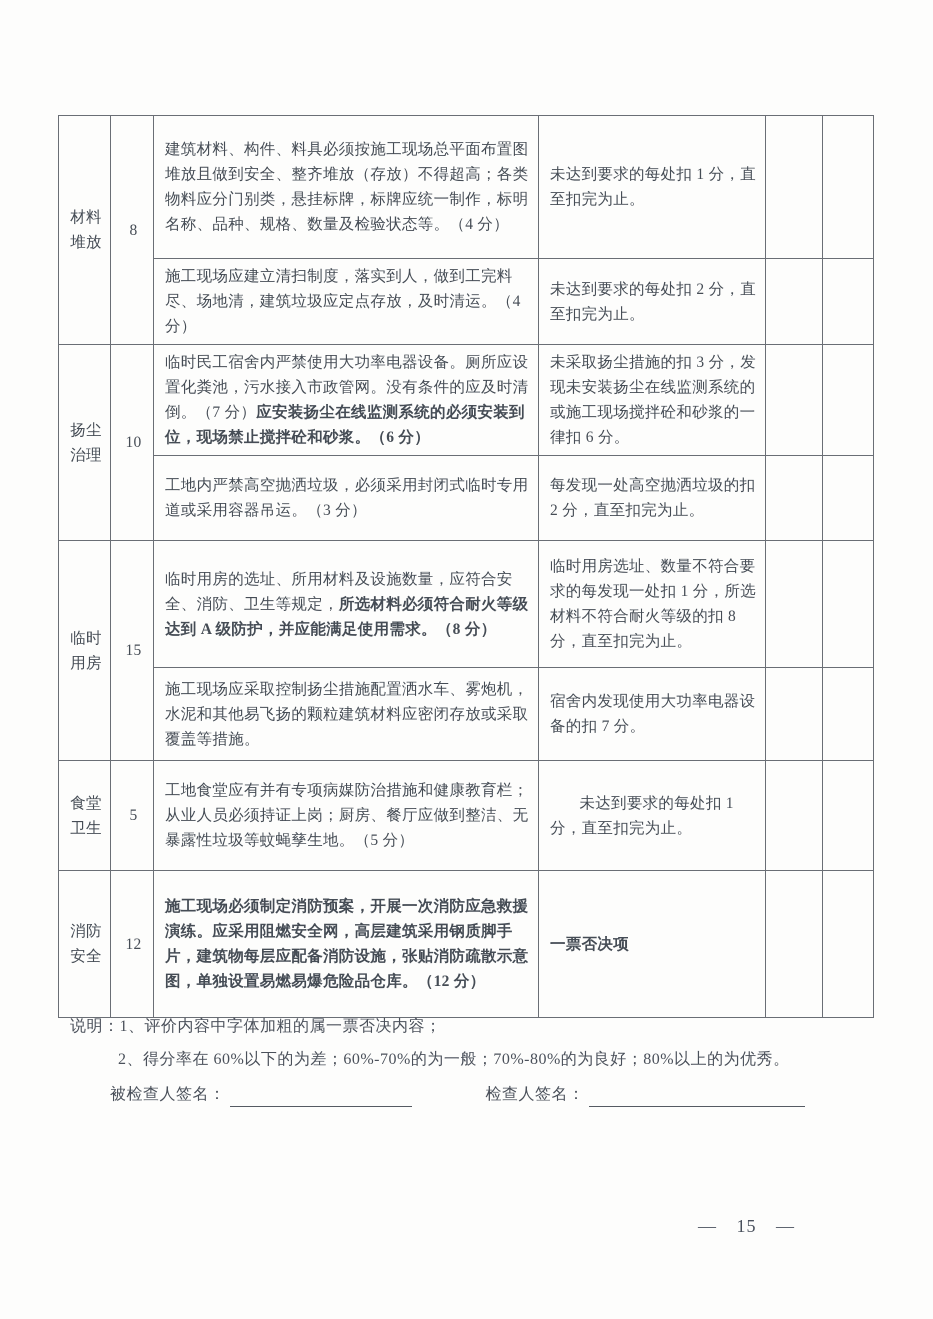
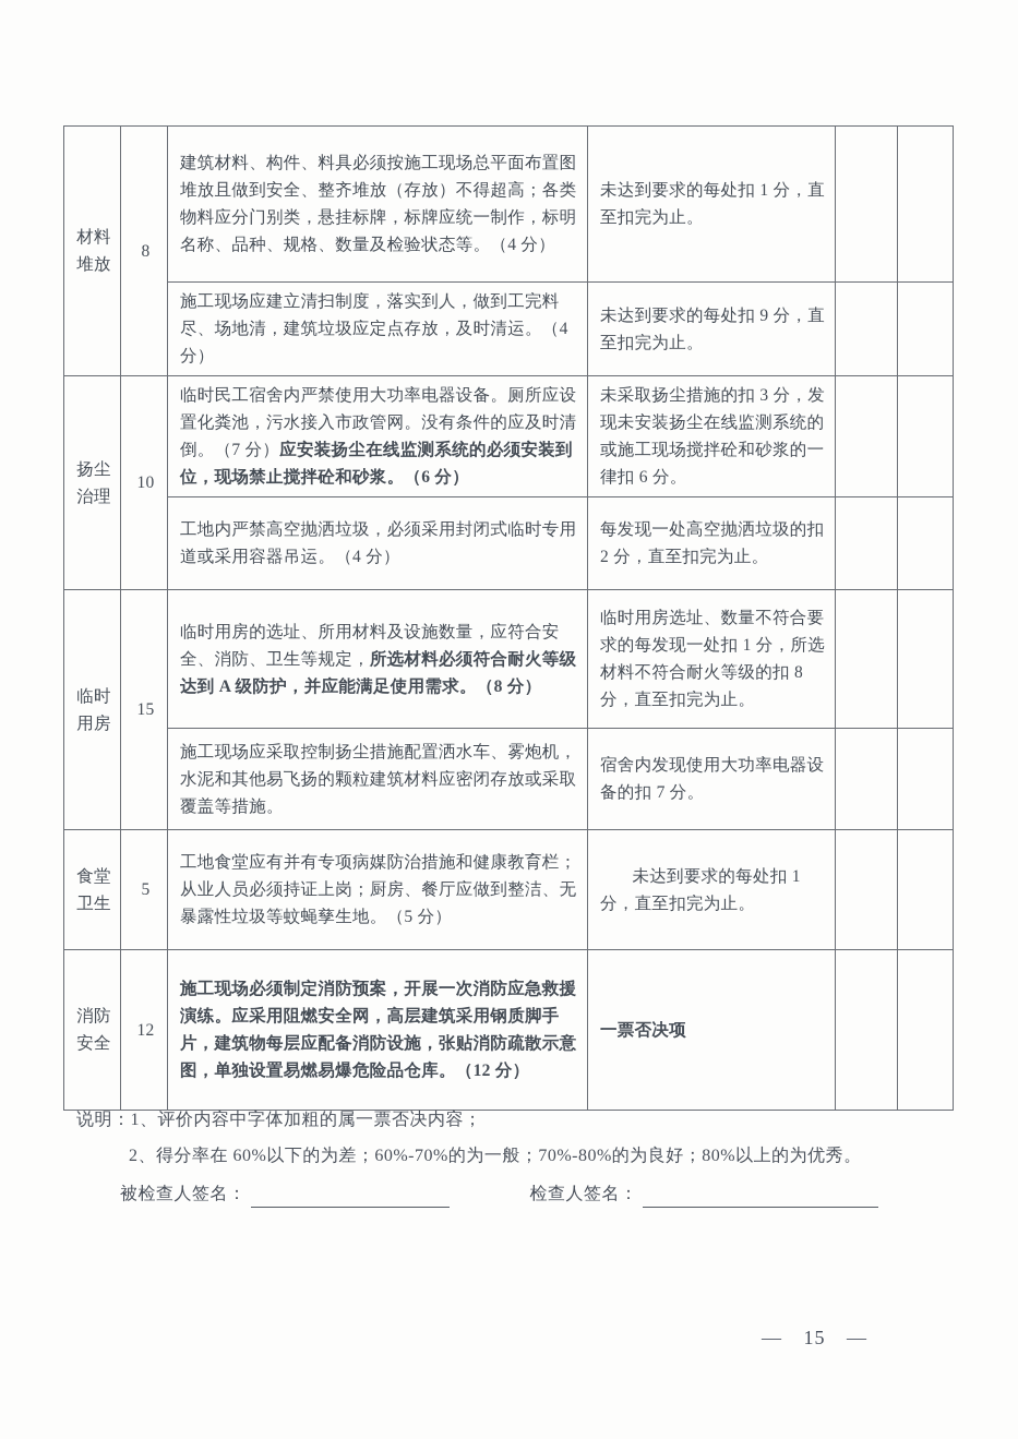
  材料堆放	8	建筑材料、构件、料具必须按施工现场总平面布置图堆放且做到安全、整齐堆放（存放）不得超高；各类物料应分门别类，悬挂标牌，标牌应统一制作，标明名称、品种、规格、数量及检验状态等。（4 分）	未达到要求的每处扣 1 分，直至扣完为止。
- 施工现场应建立清扫制度，落实到人，做到工完料尽、场地清，建筑垃圾应定点存放，及时清运。（4 分）	未达到要求的每处扣 2 分，直至扣完为止。
+ 施工现场应建立清扫制度，落实到人，做到工完料尽、场地清，建筑垃圾应定点存放，及时清运。（4 分）	未达到要求的每处扣 9 分，直至扣完为止。
  扬尘治理	10	临时民工宿舍内严禁使用大功率电器设备。厕所应设置化粪池，污水接入市政管网。没有条件的应及时清倒。（7 分）应安装扬尘在线监测系统的必须安装到位，现场禁止搅拌砼和砂浆。（6 分）	未采取扬尘措施的扣 3 分，发现未安装扬尘在线监测系统的或施工现场搅拌砼和砂浆的一律扣 6 分。
- 工地内严禁高空抛洒垃圾，必须采用封闭式临时专用道或采用容器吊运。（3 分）	每发现一处高空抛洒垃圾的扣 2 分，直至扣完为止。
+ 工地内严禁高空抛洒垃圾，必须采用封闭式临时专用道或采用容器吊运。（4 分）	每发现一处高空抛洒垃圾的扣 2 分，直至扣完为止。
  临时用房	15	临时用房的选址、所用材料及设施数量，应符合安全、消防、卫生等规定，所选材料必须符合耐火等级达到 A 级防护，并应能满足使用需求。（8 分）	临时用房选址、数量不符合要求的每发现一处扣 1 分，所选材料不符合耐火等级的扣 8 分，直至扣完为止。
  施工现场应采取控制扬尘措施配置洒水车、雾炮机，水泥和其他易飞扬的颗粒建筑材料应密闭存放或采取覆盖等措施。	宿舍内发现使用大功率电器设备的扣 7 分。
  食堂卫生	5	工地食堂应有并有专项病媒防治措施和健康教育栏；从业人员必须持证上岗；厨房、餐厅应做到整洁、无暴露性垃圾等蚊蝇孳生地。（5 分）	未达到要求的每处扣 1 分，直至扣完为止。
  消防安全	12	施工现场必须制定消防预案，开展一次消防应急救援演练。应采用阻燃安全网，高层建筑采用钢质脚手片，建筑物每层应配备消防设施，张贴消防疏散示意图，单独设置易燃易爆危险品仓库。（12 分）	一票否决项
  说明：1、评价内容中字体加粗的属一票否决内容；
  2、得分率在 60%以下的为差；60%-70%的为一般；70%-80%的为良好；80%以上的为优秀。
  被检查人签名： 检查人签名：
  — 15 —
